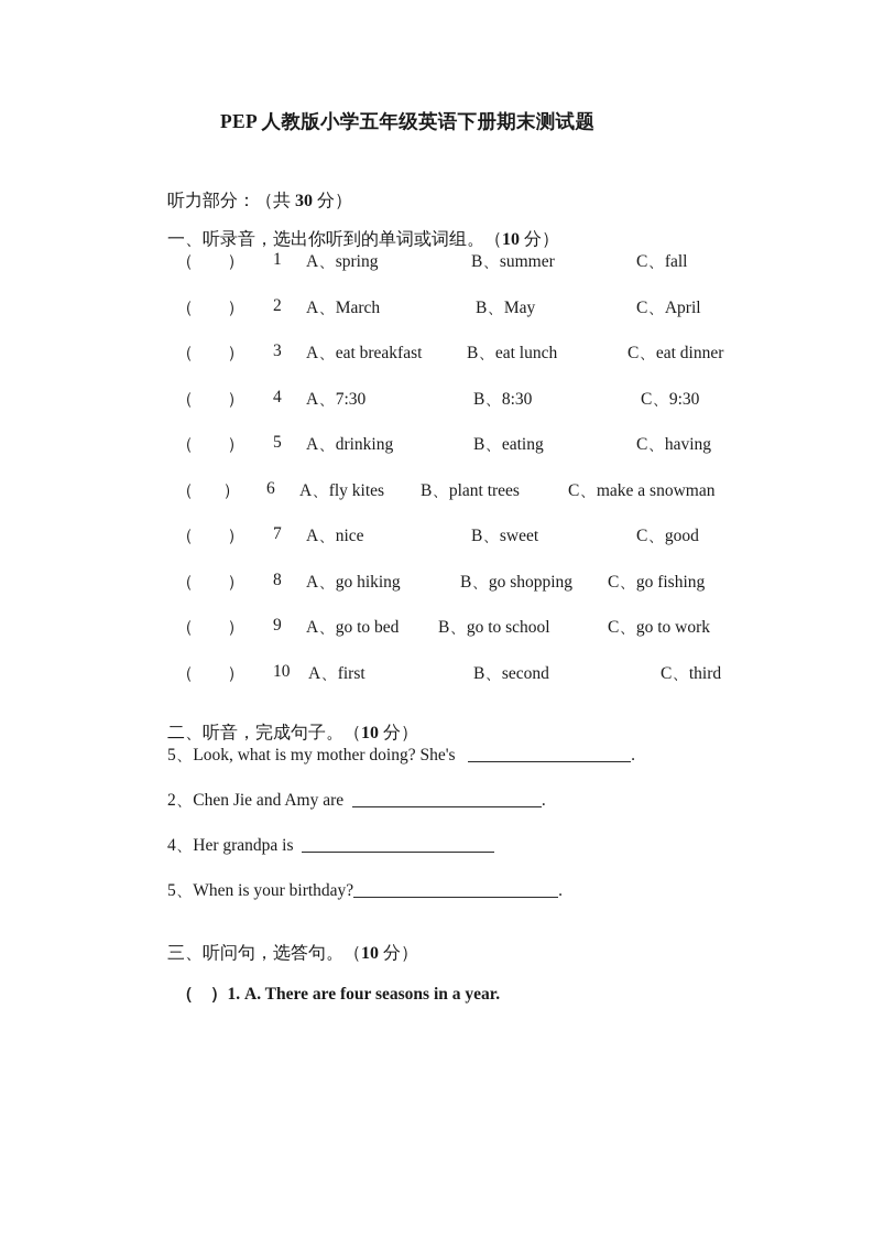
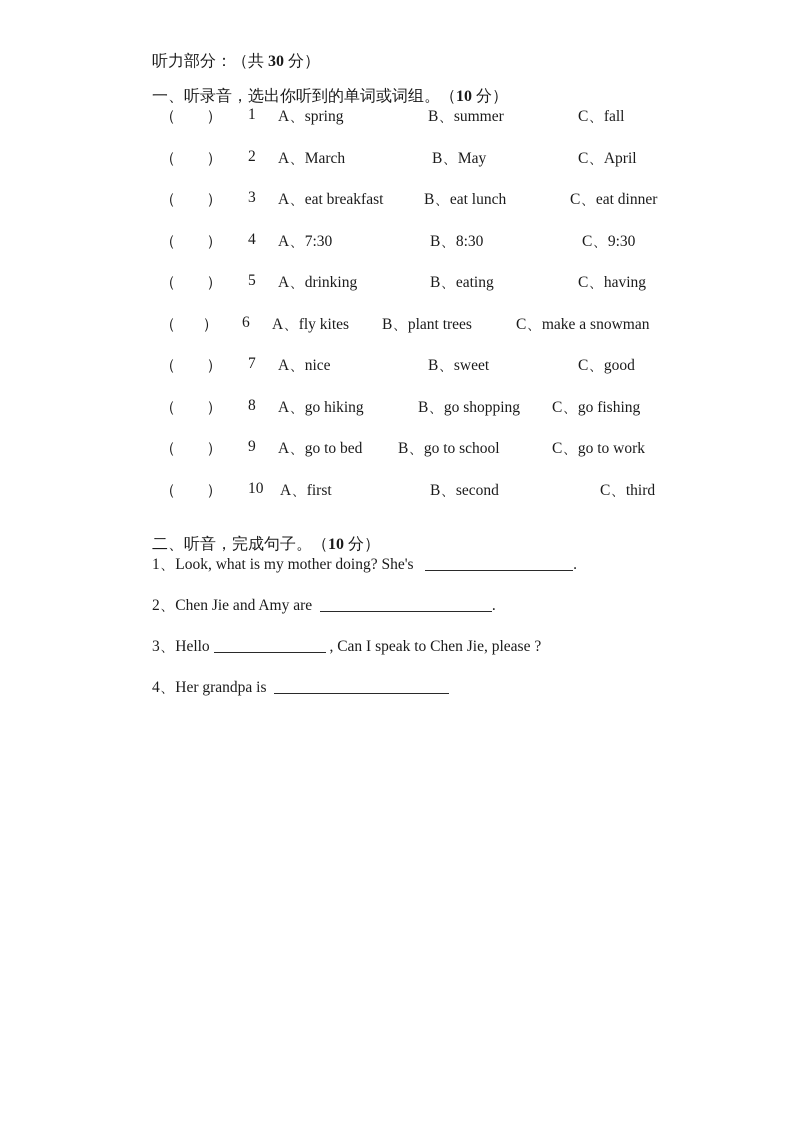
- PEP 人教版小学五年级英语下册期末测试题
  听力部分：（共 30 分）
  一、听录音，选出你听到的单词或词组。（10 分）
  （ ）
  1
  A、spring
  B、summer
  C、fall
  （ ）
  2
  A、March
  B、May
  C、April
  （ ）
  3
  A、eat breakfast
  B、eat lunch
  C、eat dinner
  （ ）
  4
  A、7:30
  B、8:30
  C、9:30
  （ ）
  5
  A、drinking
  B、eating
  C、having
  （ ）
  6
  A、fly kites
  B、plant trees
  C、make a snowman
  （ ）
  7
  A、nice
  B、sweet
  C、good
  （ ）
  8
  A、go hiking
  B、go shopping
  C、go fishing
  （ ）
  9
  A、go to bed
  B、go to school
  C、go to work
  （ ）
  10
  A、first
  B、second
  C、third
  二、听音，完成句子。（10 分）
- 5、Look, what is my mother doing? She's .
+ 1、Look, what is my mother doing? She's .
  2、Chen Jie and Amy are .
+ 3、Hello , Can I speak to Chen Jie, please ?
  4、Her grandpa is
- 5、When is your birthday? .
- 三、听问句，选答句。（10 分）
- （ ）1. A. There are four seasons in a year.
